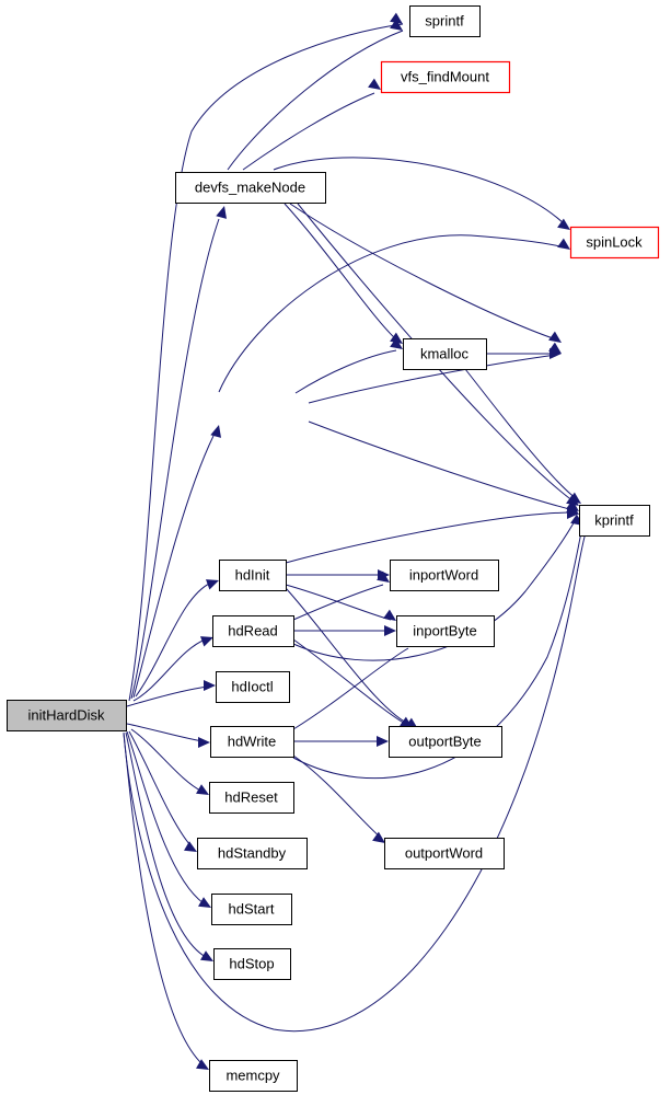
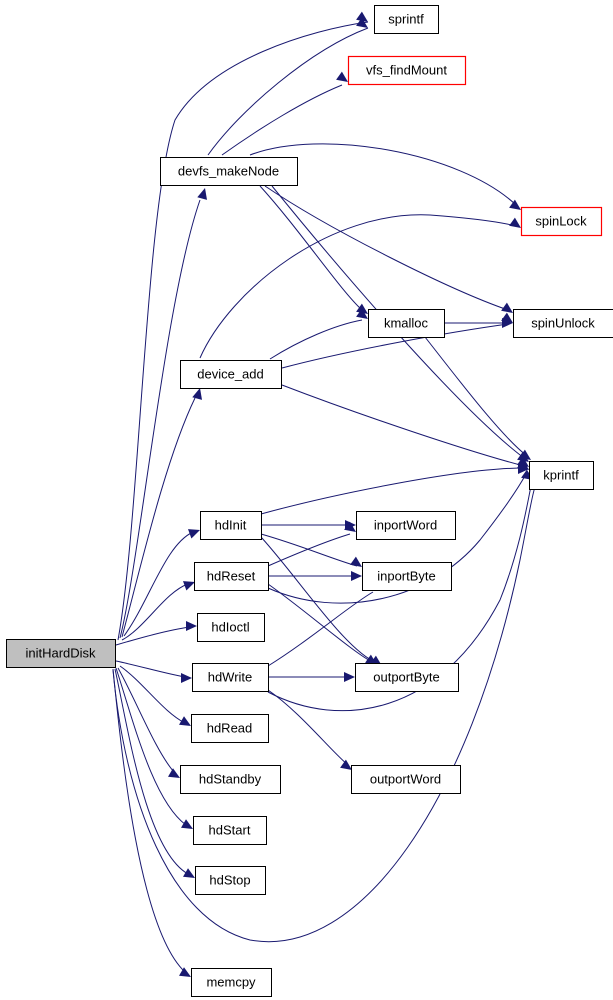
  sprintf
  vfs_findMount
  devfs_makeNode
  spinLock
  kmalloc
+ spinUnlock
+ device_add
  kprintf
  hdInit
  inportWord
- hdRead
+ hdReset
  inportByte
  hdIoctl
  initHardDisk
  hdWrite
  outportByte
- hdReset
+ hdRead
  hdStandby
  outportWord
  hdStart
  hdStop
  memcpy
